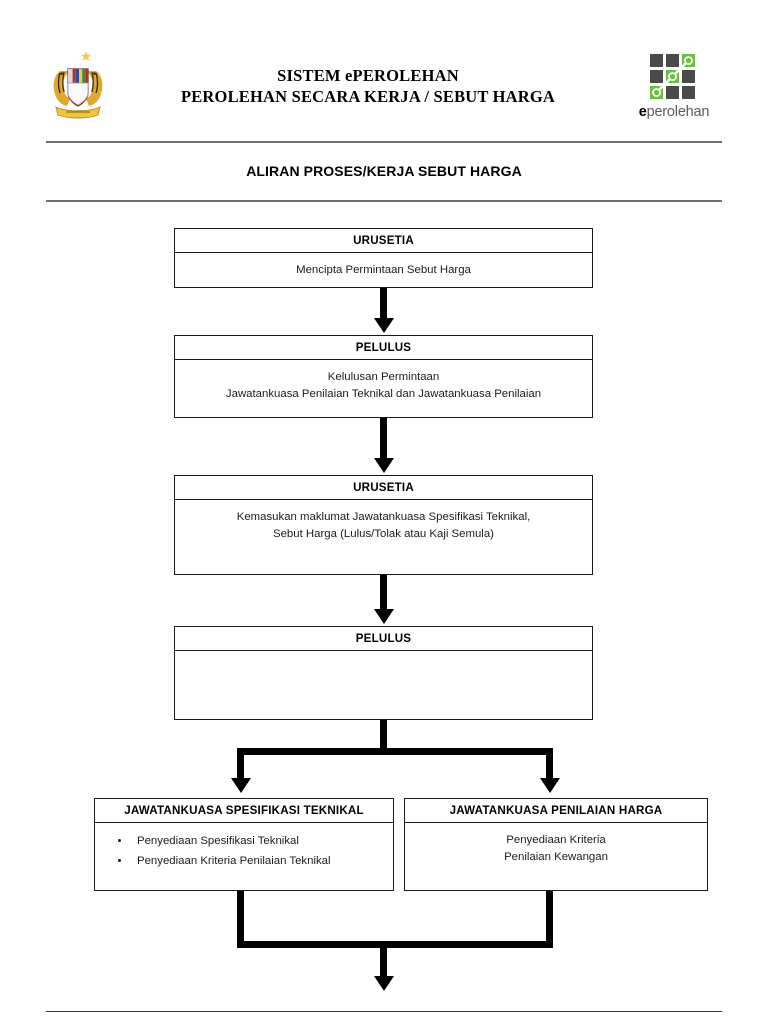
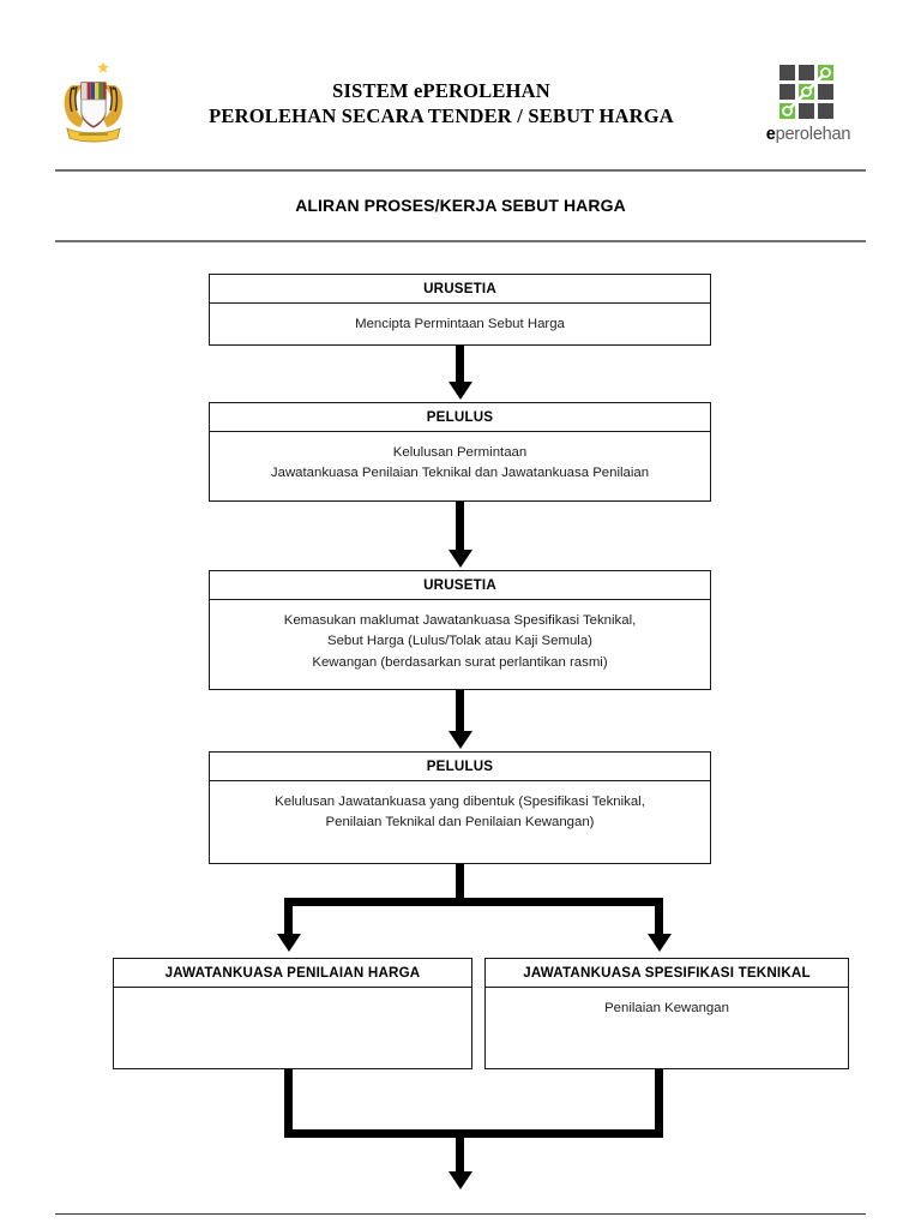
  SISTEM ePEROLEHAN
- PEROLEHAN SECARA KERJA / SEBUT HARGA
+ PEROLEHAN SECARA TENDER / SEBUT HARGA
  eperolehan
  ALIRAN PROSES/KERJA SEBUT HARGA
  URUSETIA
  Mencipta Permintaan Sebut Harga
  PELULUS
  Kelulusan Permintaan
  Jawatankuasa Penilaian Teknikal dan Jawatankuasa Penilaian
  URUSETIA
  Kemasukan maklumat Jawatankuasa Spesifikasi Teknikal,
  Sebut Harga (Lulus/Tolak atau Kaji Semula)
+ Kewangan (berdasarkan surat perlantikan rasmi)
  PELULUS
+ Kelulusan Jawatankuasa yang dibentuk (Spesifikasi Teknikal,
+ Penilaian Teknikal dan Penilaian Kewangan)
- JAWATANKUASA SPESIFIKASI TEKNIKAL
+ JAWATANKUASA PENILAIAN HARGA
- Penyediaan Spesifikasi Teknikal
- Penyediaan Kriteria Penilaian Teknikal
- JAWATANKUASA PENILAIAN HARGA
+ JAWATANKUASA SPESIFIKASI TEKNIKAL
- Penyediaan Kriteria
  Penilaian Kewangan
